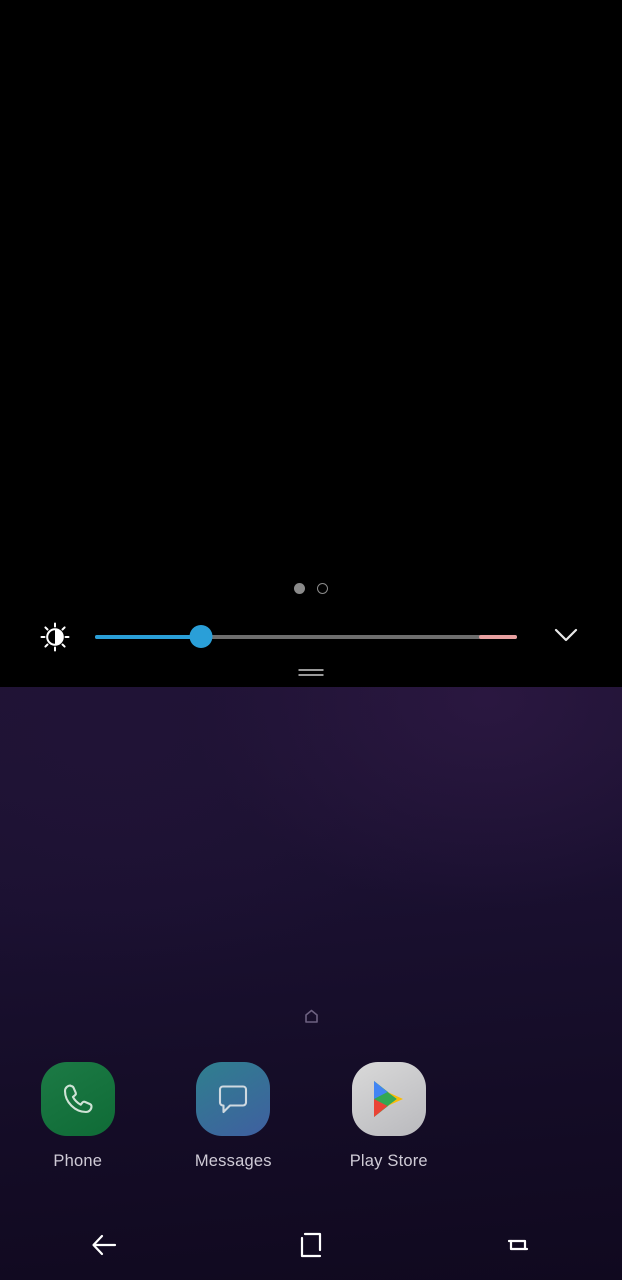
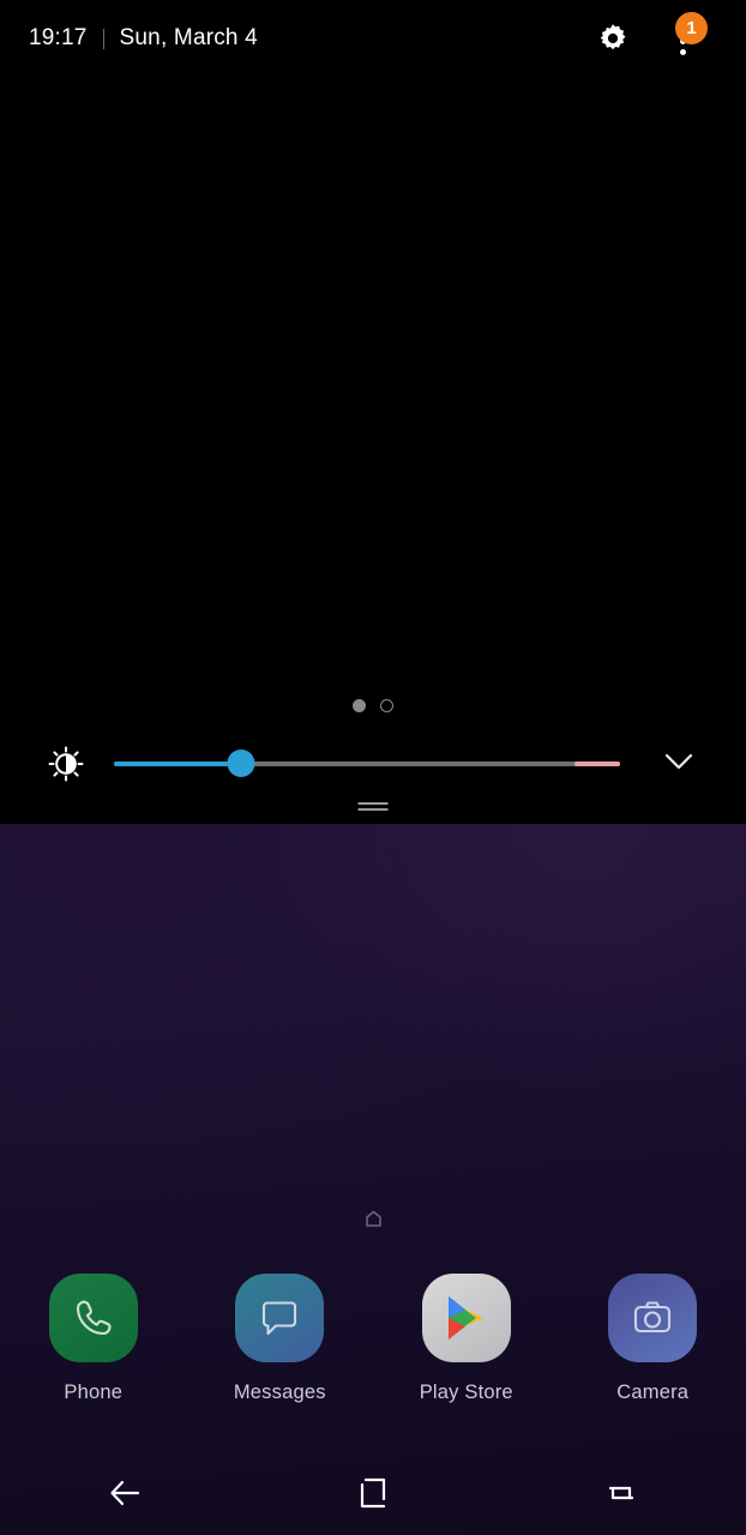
  Phone
  Messages
  Play Store
+ Camera
+ 19:17
+ Sun, March 4
+ 1
